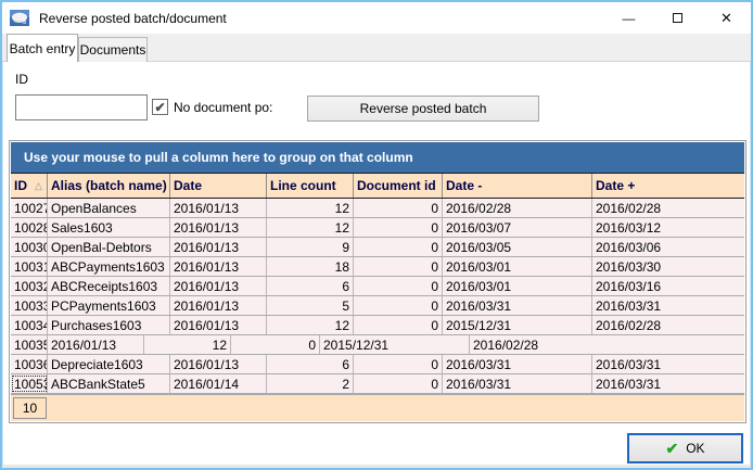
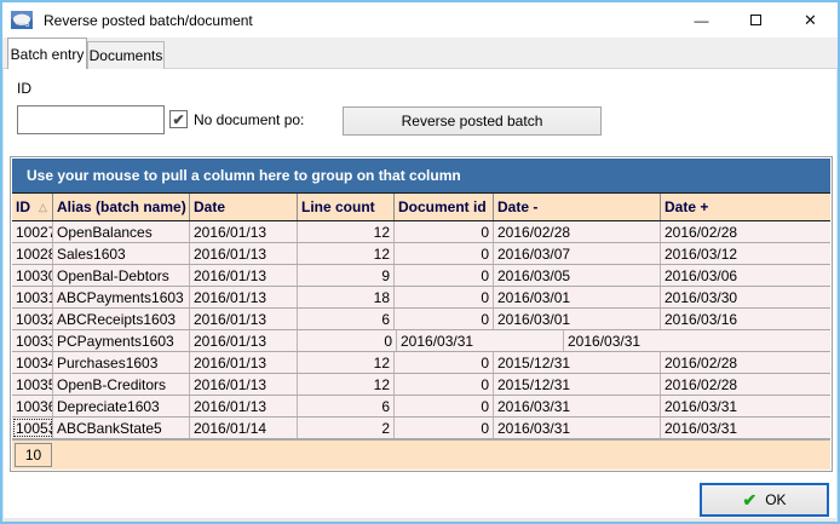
  Reverse posted batch/document
  —
  ✕
  Batch entry
  Documents
  ID
  ✔
  No document po:
  Reverse posted batch
  Use your mouse to pull a column here to group on that column
  ID
  △
  Alias (batch name)
  Date
  Line count
  Document id
  Date -
  Date +
  10027
  OpenBalances
  2016/01/13
  12
  0
  2016/02/28
  2016/02/28
  10028
  Sales1603
  2016/01/13
  12
  0
  2016/03/07
  2016/03/12
  10030
  OpenBal-Debtors
  2016/01/13
  9
  0
  2016/03/05
  2016/03/06
  10031
  ABCPayments1603
  2016/01/13
  18
  0
  2016/03/01
  2016/03/30
  10032
  ABCReceipts1603
  2016/01/13
  6
  0
  2016/03/01
  2016/03/16
  10033
  PCPayments1603
  2016/01/13
- 5
  0
  2016/03/31
  2016/03/31
  10034
  Purchases1603
  2016/01/13
  12
  0
  2015/12/31
  2016/02/28
  10035
+ OpenB-Creditors
  2016/01/13
  12
  0
  2015/12/31
  2016/02/28
  10036
  Depreciate1603
  2016/01/13
  6
  0
  2016/03/31
  2016/03/31
  10053
  ABCBankState5
  2016/01/14
  2
  0
  2016/03/31
  2016/03/31
  10
  ✔
  OK
